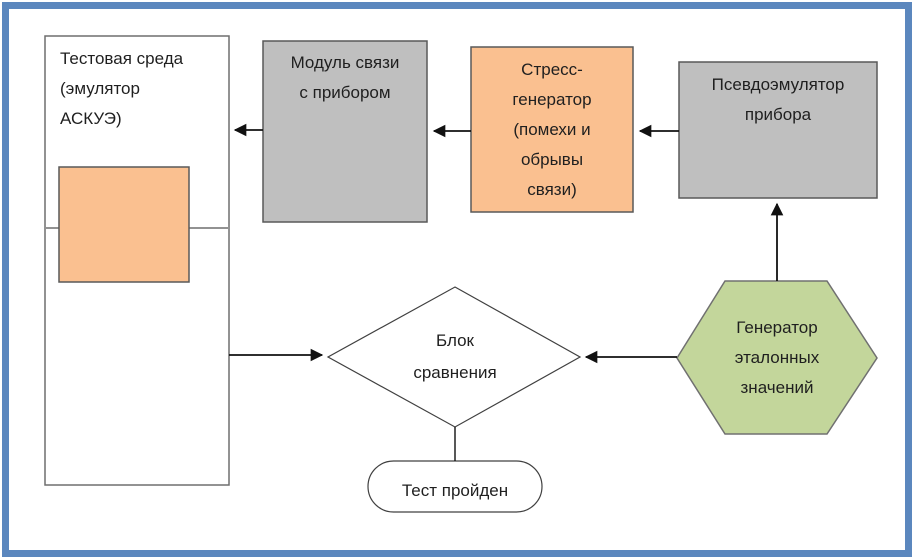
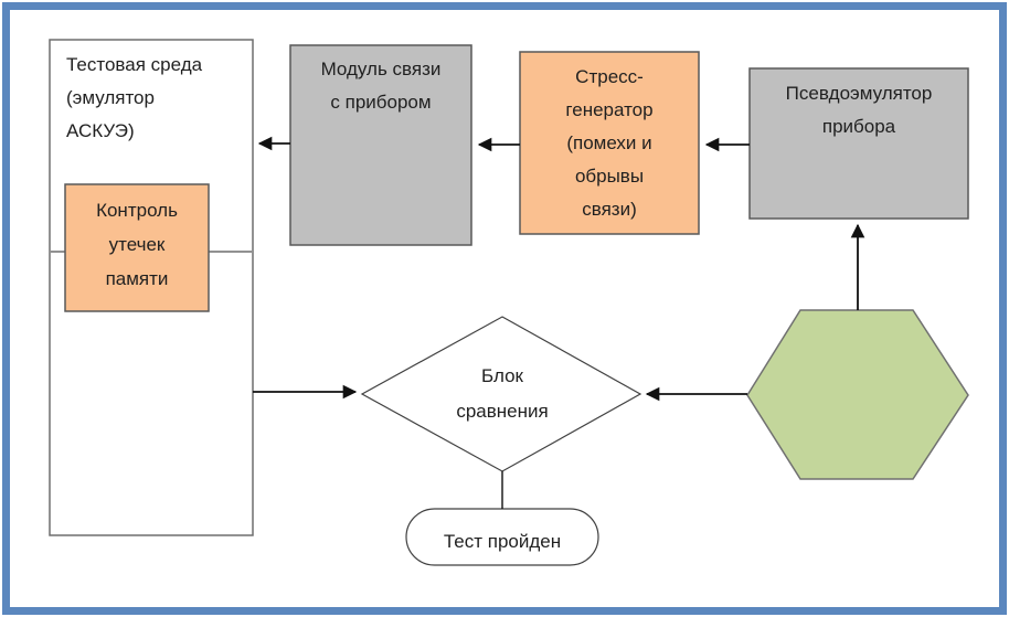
  Тестовая среда
  (эмулятор
  АСКУЭ)
+ Контроль
+ утечек
+ памяти
  Модуль связи
  с прибором
  Стресс-
  генератор
  (помехи и
  обрывы
  связи)
  Псевдоэмулятор
  прибора
- Генератор
- эталонных
- значений
  Блок
  сравнения
  Тест пройден
